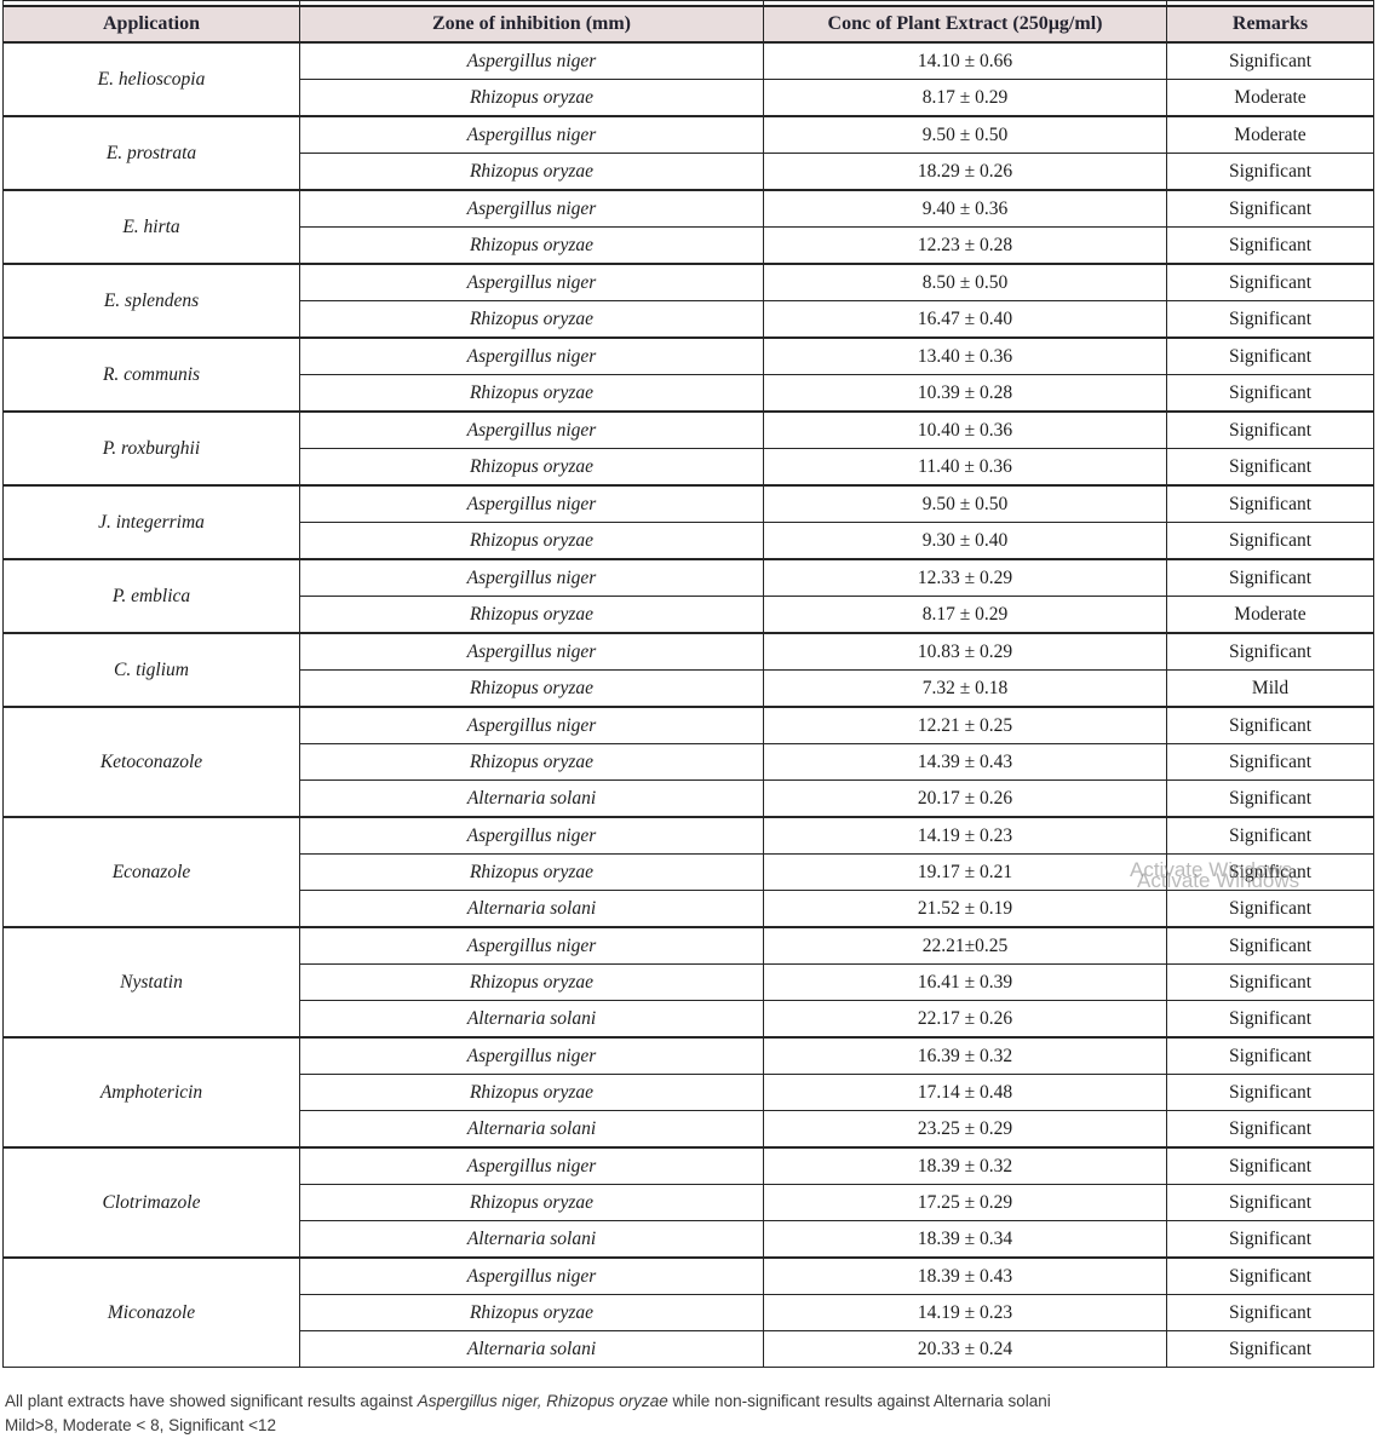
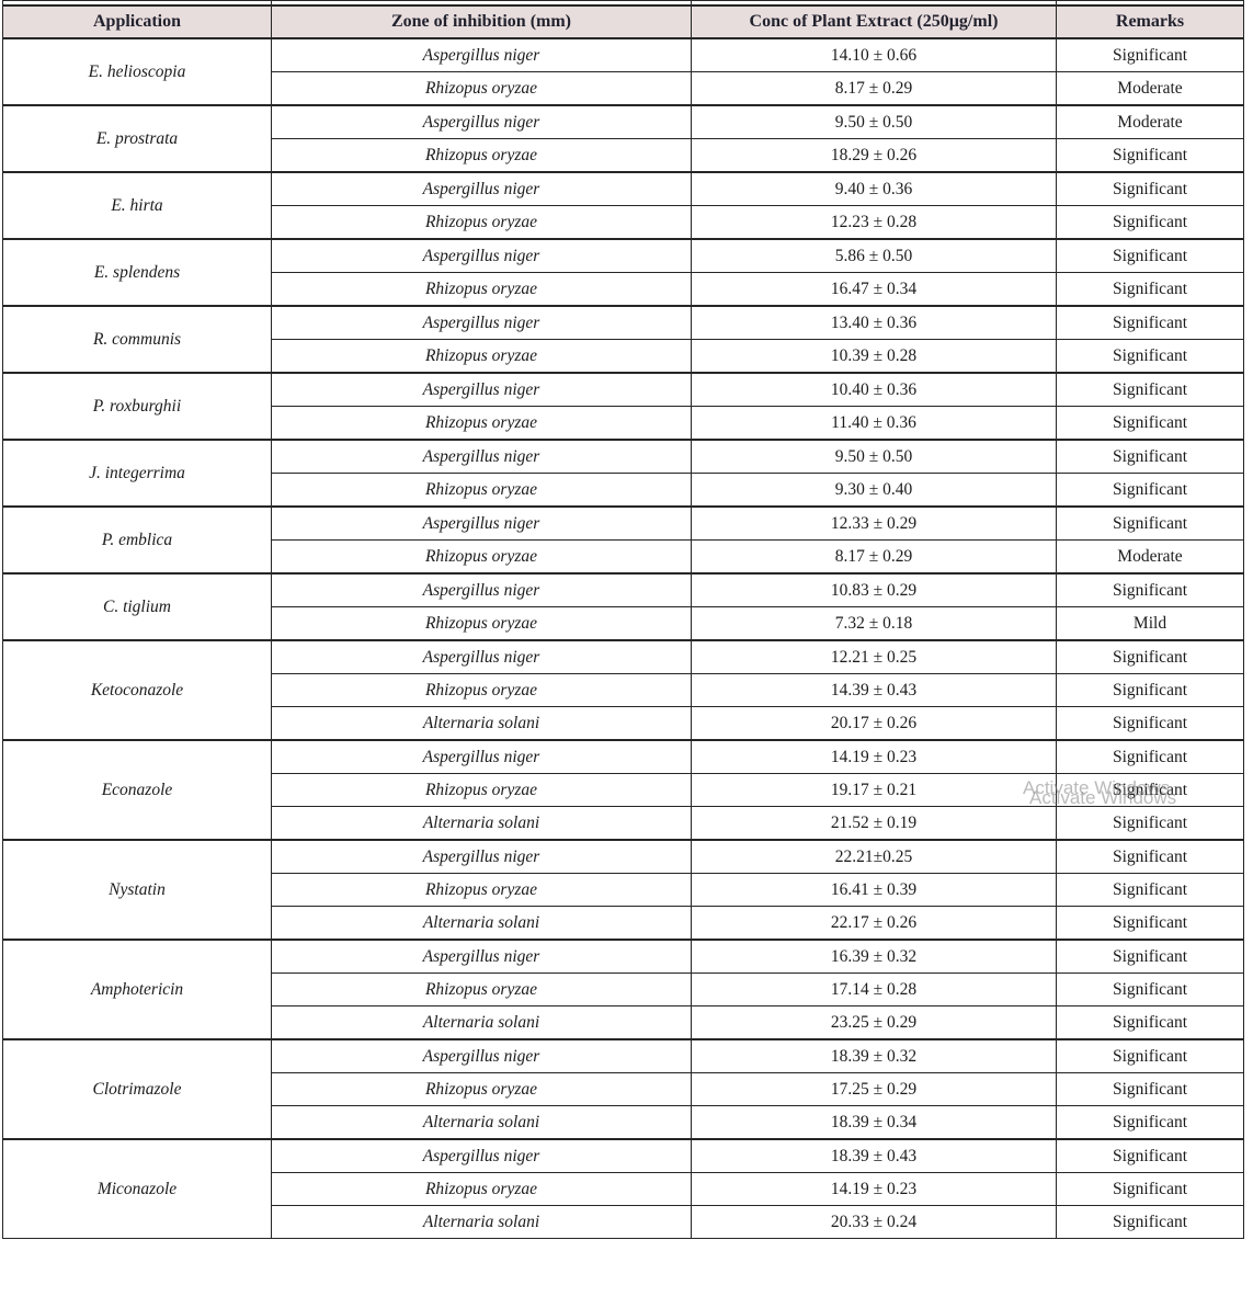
  Application	Zone of inhibition (mm)	Conc of Plant Extract (250µg/ml)	Remarks
  E. helioscopia	Aspergillus niger	14.10 ± 0.66	Significant
  Rhizopus oryzae	8.17 ± 0.29	Moderate
  E. prostrata	Aspergillus niger	9.50 ± 0.50	Moderate
  Rhizopus oryzae	18.29 ± 0.26	Significant
  E. hirta	Aspergillus niger	9.40 ± 0.36	Significant
  Rhizopus oryzae	12.23 ± 0.28	Significant
- E. splendens	Aspergillus niger	8.50 ± 0.50	Significant
+ E. splendens	Aspergillus niger	5.86 ± 0.50	Significant
- Rhizopus oryzae	16.47 ± 0.40	Significant
+ Rhizopus oryzae	16.47 ± 0.34	Significant
  R. communis	Aspergillus niger	13.40 ± 0.36	Significant
  Rhizopus oryzae	10.39 ± 0.28	Significant
  P. roxburghii	Aspergillus niger	10.40 ± 0.36	Significant
  Rhizopus oryzae	11.40 ± 0.36	Significant
  J. integerrima	Aspergillus niger	9.50 ± 0.50	Significant
  Rhizopus oryzae	9.30 ± 0.40	Significant
  P. emblica	Aspergillus niger	12.33 ± 0.29	Significant
  Rhizopus oryzae	8.17 ± 0.29	Moderate
  C. tiglium	Aspergillus niger	10.83 ± 0.29	Significant
  Rhizopus oryzae	7.32 ± 0.18	Mild
  Ketoconazole	Aspergillus niger	12.21 ± 0.25	Significant
  Rhizopus oryzae	14.39 ± 0.43	Significant
  Alternaria solani	20.17 ± 0.26	Significant
  Econazole	Aspergillus niger	14.19 ± 0.23	Significant
  Rhizopus oryzae	19.17 ± 0.21	Significant
  Alternaria solani	21.52 ± 0.19	Significant
  Nystatin	Aspergillus niger	22.21±0.25	Significant
  Rhizopus oryzae	16.41 ± 0.39	Significant
  Alternaria solani	22.17 ± 0.26	Significant
  Amphotericin	Aspergillus niger	16.39 ± 0.32	Significant
- Rhizopus oryzae	17.14 ± 0.48	Significant
+ Rhizopus oryzae	17.14 ± 0.28	Significant
  Alternaria solani	23.25 ± 0.29	Significant
  Clotrimazole	Aspergillus niger	18.39 ± 0.32	Significant
  Rhizopus oryzae	17.25 ± 0.29	Significant
  Alternaria solani	18.39 ± 0.34	Significant
  Miconazole	Aspergillus niger	18.39 ± 0.43	Significant
  Rhizopus oryzae	14.19 ± 0.23	Significant
  Alternaria solani	20.33 ± 0.24	Significant
  Activate Windows
  Activate Windows
- All plant extracts have showed significant results against Aspergillus niger, Rhizopus oryzae while non-significant results against Alternaria solani
- Mild>8, Moderate < 8, Significant <12
